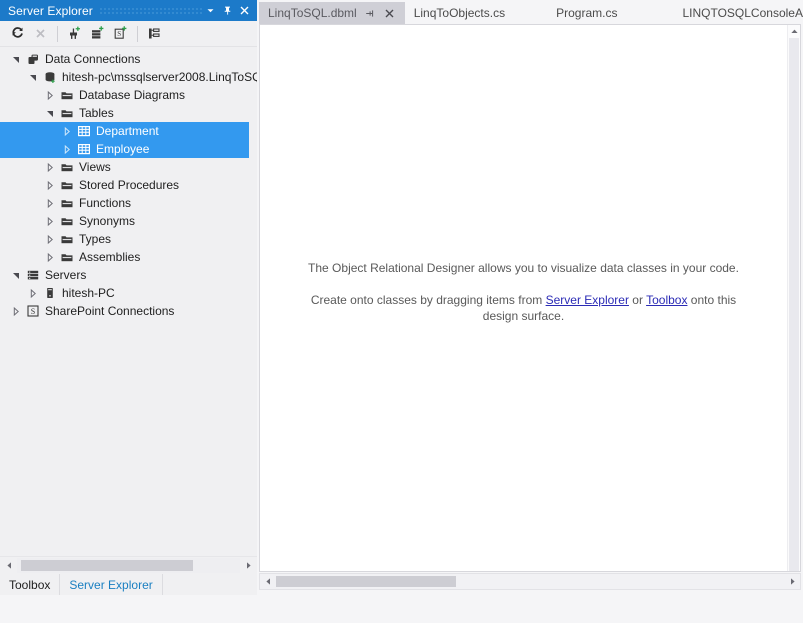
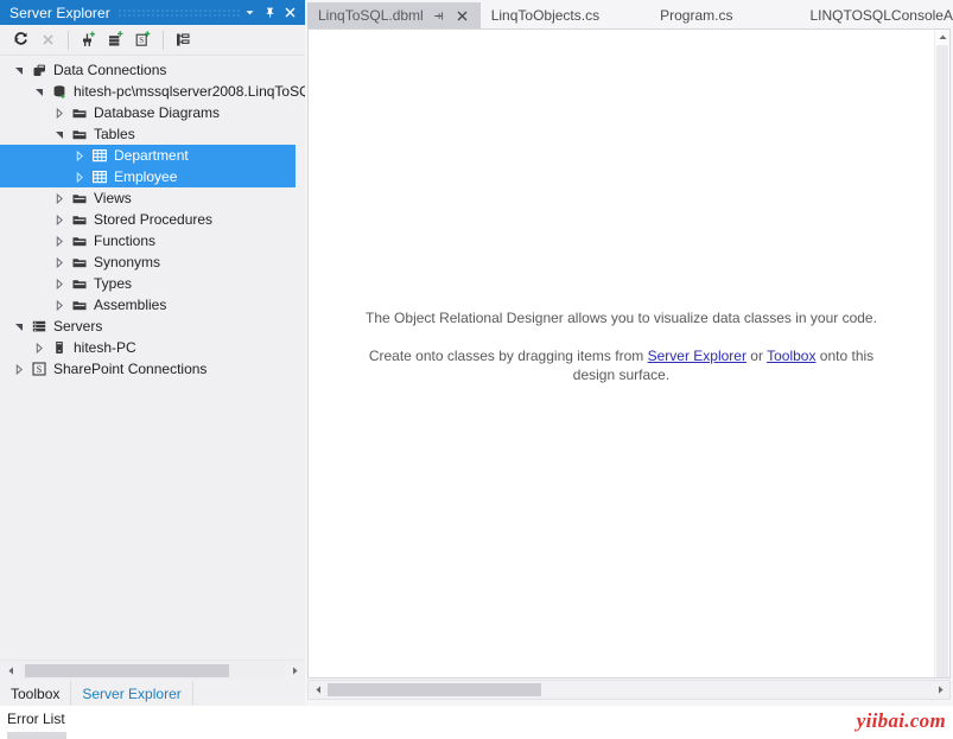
  Server Explorer
  S
  Data Connections
  hitesh-pc\mssqlserver2008.LinqToS
  Database Diagrams
  Tables
  Department
  Employee
  Views
  Stored Procedures
  Functions
  Synonyms
  Types
  Assemblies
  Servers
  hitesh-PC
  S
  SharePoint Connections
  Toolbox
  Server Explorer
  LinqToSQL.dbml
  LinqToObjects.cs
  Program.cs
  LINQTOSQLConsoleA
  The Object Relational Designer allows you to visualize data classes in your code.
  Create onto classes by dragging items from Server Explorer or Toolbox onto this design surface.
+ Error List
+ yiibai.com
